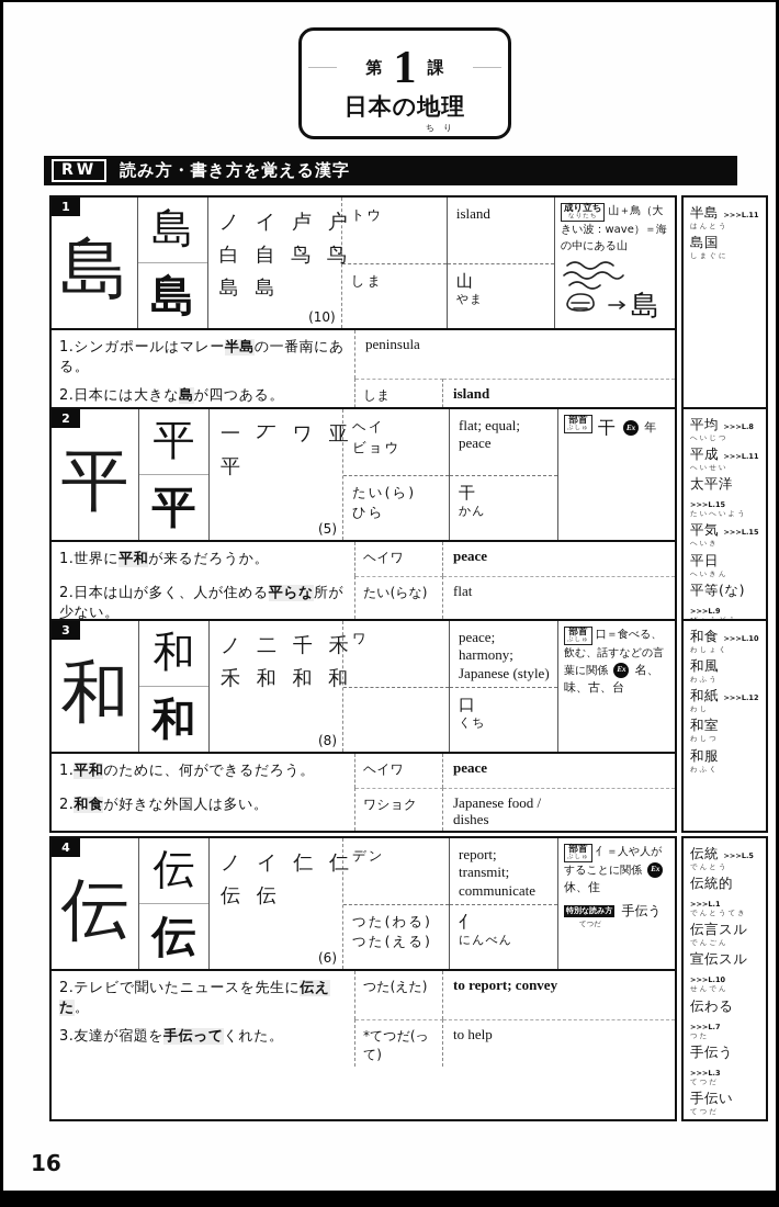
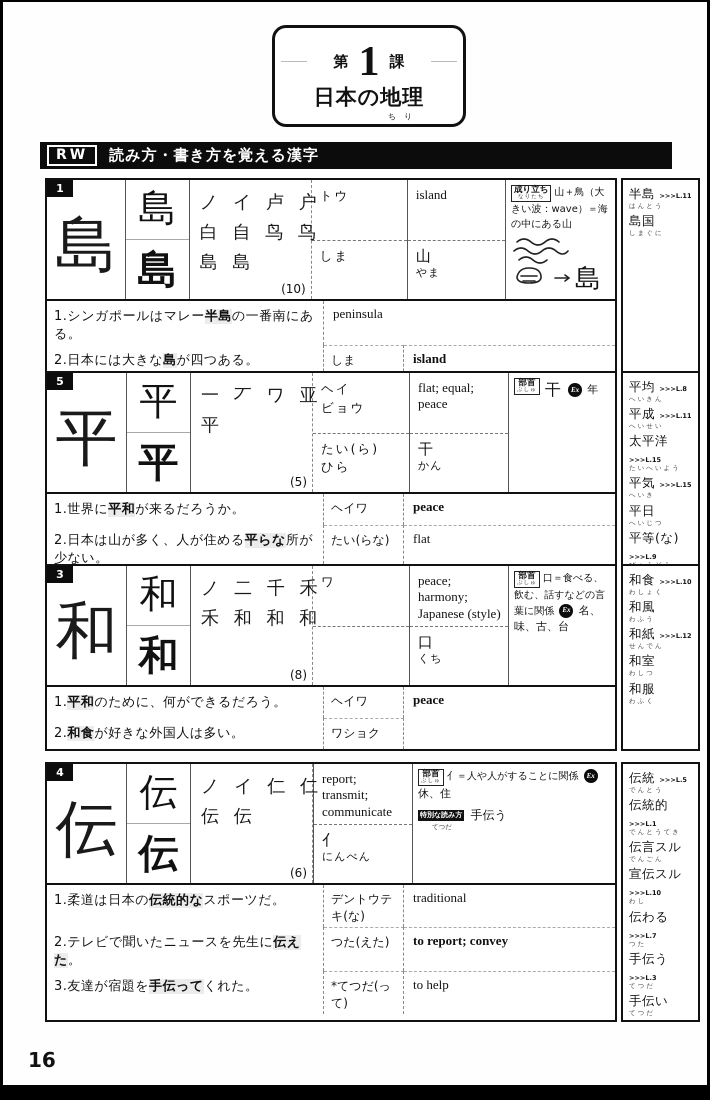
  第 1 課
  日本の地理
  ちり
  RW
  読み方・書き方を覚える漢字
  1
  島
  島
  島
  ノ イ 卢 户
  白 自 鸟 鸟
  島 島
  (10)
  トウ
  しま
  island
  山
  やま
  成り立ち
  山＋鳥（大きい波：wave）＝海の中にある山
  島
  1.シンガポールはマレー半島の一番南にある。
  peninsula
  2.日本には大きな島が四つある。
  しま
  island
  半島 >>>L.11
  はんとう
  島国
  しまぐに
- 2
+ 5
  平
  平
  平
  一 丆 ワ 亚
  平
  (5)
  ヘイ
  ビョウ
  たい(ら)
  ひら
  flat; equal;
  peace
  干
  かん
  部首
  干 Ex 年
  1.世界に平和が来るだろうか。
  ヘイワ
  peace
  2.日本は山が多く、人が住める平らな所が少ない。
  たい(らな)
  flat
  平均 >>>L.8
- へいじつ
+ へいきん
  平成 >>>L.11
  へいせい
  太平洋 >>>L.15
  たいへいよう
  平気 >>>L.15
  へいき
  平日
- へいきん
+ へいじつ
  平等(な) >>>L.9
  3
  和
  和
  和
  ノ 二 千 禾
  禾 和 和 和
  (8)
  ワ
  peace;
  harmony;
  Japanese (style)
  口
  くち
  部首
  口＝食べる、飲む、話すなどの言葉に関係 Ex 名、味、古、台
  1.平和のために、何ができるだろう。
  ヘイワ
  peace
  2.和食が好きな外国人は多い。
  ワショク
- Japanese food /
- dishes
  和食 >>>L.10
  わしょく
  和風
  わふう
  和紙 >>>L.12
- わし
+ せんでん
  和室
  わしつ
  和服
  わふく
  4
  伝
  伝
  伝
  ノ イ 仁 仁
  伝 伝
  (6)
- デン
- つた(わる)
- つた(える)
  report;
  transmit;
  communicate
  亻
  にんべん
  部首
  亻＝人や人がすることに関係 Ex 休、住
  特別な読み方 手伝う
  てつだ
+ 1.柔道は日本の伝統的なスポーツだ。
+ デントウテキ(な)
+ traditional
  2.テレビで聞いたニュースを先生に伝えた。
  つた(えた)
  to report; convey
  3.友達が宿題を手伝ってくれた。
  *てつだ(って)
  to help
  伝統 >>>L.5
  でんとう
  伝統的 >>>L.1
  でんとうてき
  伝言スル
  でんごん
  宣伝スル >>>L.10
- せんでん
+ わし
  伝わる >>>L.7
  つた
  手伝う >>>L.3
  てつだ
  手伝い
  てつだ
  16
